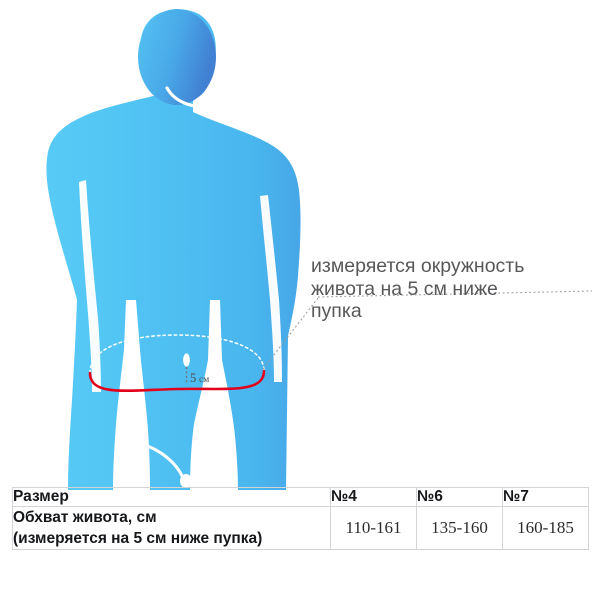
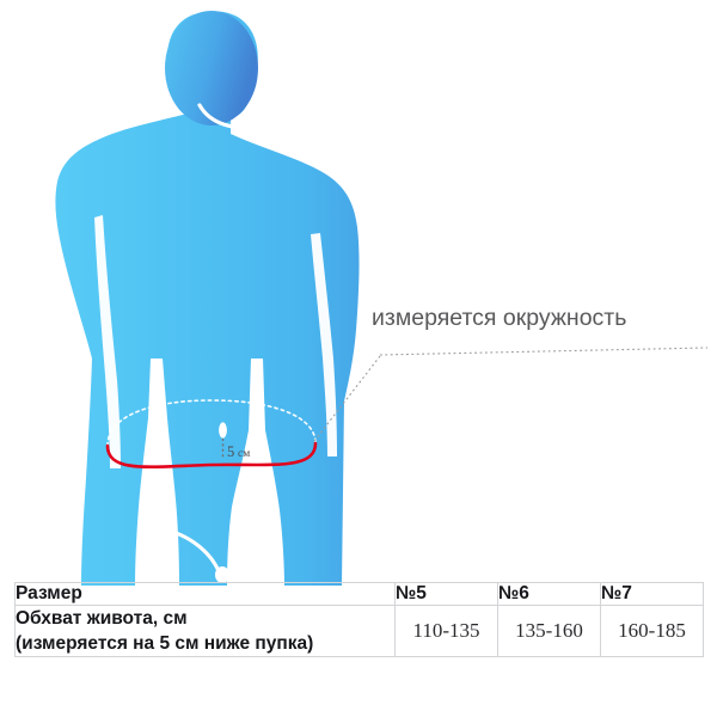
  5
  см
  измеряется окружность
- живота на 5 см ниже
- пупка
- Размер	№4	№6	№7
+ Размер	№5	№6	№7
- Обхват живота, см (измеряется на 5 см ниже пупка)	110-161	135-160	160-185
+ Обхват живота, см (измеряется на 5 см ниже пупка)	110-135	135-160	160-185
